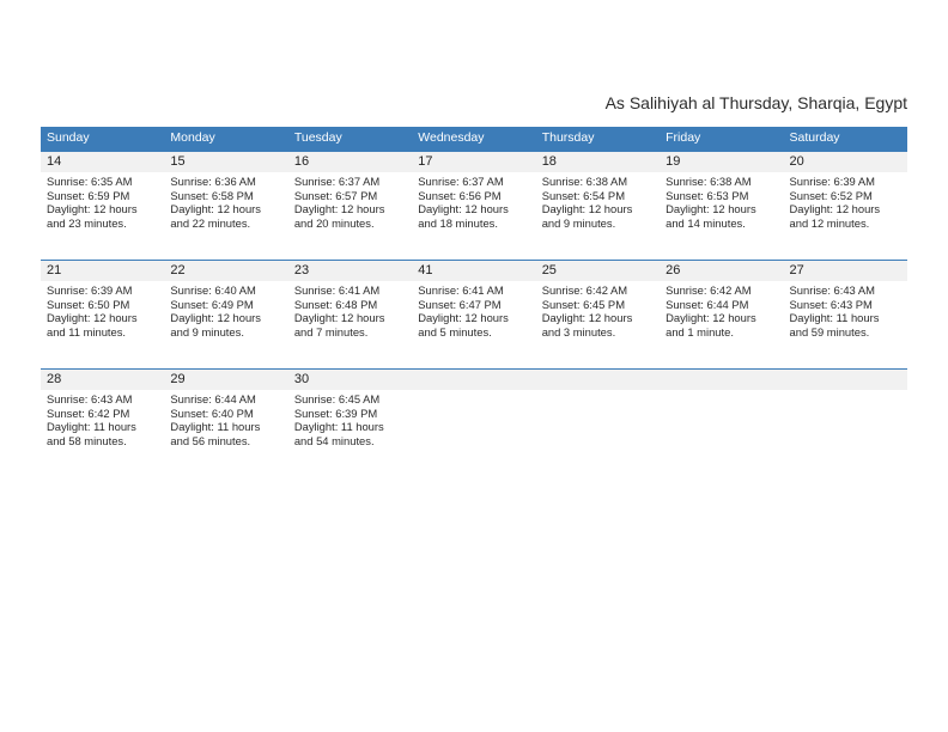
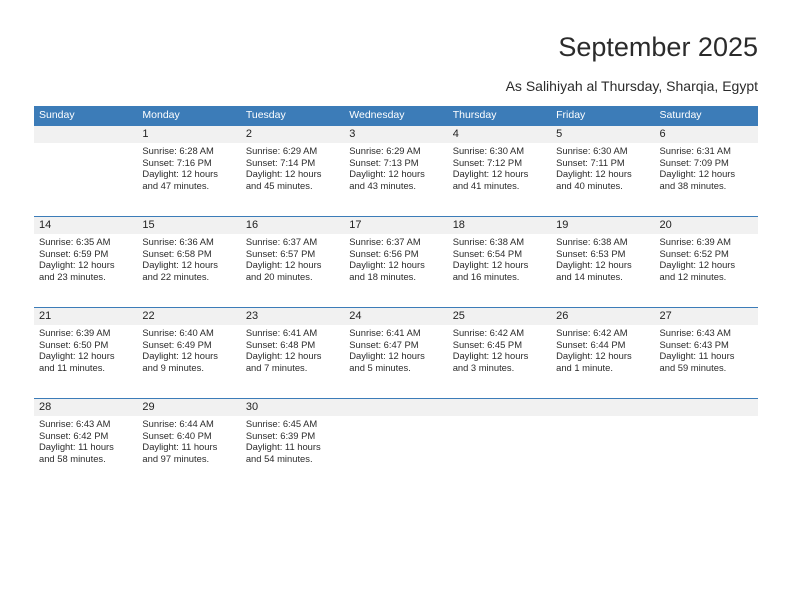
+ September 2025
  As Salihiyah al Thursday, Sharqia, Egypt
  Sunday	Monday	Tuesday	Wednesday	Thursday	Friday	Saturday
+ 	1 Sunrise: 6:28 AM Sunset: 7:16 PM Daylight: 12 hours and 47 minutes.	2 Sunrise: 6:29 AM Sunset: 7:14 PM Daylight: 12 hours and 45 minutes.	3 Sunrise: 6:29 AM Sunset: 7:13 PM Daylight: 12 hours and 43 minutes.	4 Sunrise: 6:30 AM Sunset: 7:12 PM Daylight: 12 hours and 41 minutes.	5 Sunrise: 6:30 AM Sunset: 7:11 PM Daylight: 12 hours and 40 minutes.	6 Sunrise: 6:31 AM Sunset: 7:09 PM Daylight: 12 hours and 38 minutes.
- 14 Sunrise: 6:35 AM Sunset: 6:59 PM Daylight: 12 hours and 23 minutes.	15 Sunrise: 6:36 AM Sunset: 6:58 PM Daylight: 12 hours and 22 minutes.	16 Sunrise: 6:37 AM Sunset: 6:57 PM Daylight: 12 hours and 20 minutes.	17 Sunrise: 6:37 AM Sunset: 6:56 PM Daylight: 12 hours and 18 minutes.	18 Sunrise: 6:38 AM Sunset: 6:54 PM Daylight: 12 hours and 9 minutes.	19 Sunrise: 6:38 AM Sunset: 6:53 PM Daylight: 12 hours and 14 minutes.	20 Sunrise: 6:39 AM Sunset: 6:52 PM Daylight: 12 hours and 12 minutes.
+ 14 Sunrise: 6:35 AM Sunset: 6:59 PM Daylight: 12 hours and 23 minutes.	15 Sunrise: 6:36 AM Sunset: 6:58 PM Daylight: 12 hours and 22 minutes.	16 Sunrise: 6:37 AM Sunset: 6:57 PM Daylight: 12 hours and 20 minutes.	17 Sunrise: 6:37 AM Sunset: 6:56 PM Daylight: 12 hours and 18 minutes.	18 Sunrise: 6:38 AM Sunset: 6:54 PM Daylight: 12 hours and 16 minutes.	19 Sunrise: 6:38 AM Sunset: 6:53 PM Daylight: 12 hours and 14 minutes.	20 Sunrise: 6:39 AM Sunset: 6:52 PM Daylight: 12 hours and 12 minutes.
- 21 Sunrise: 6:39 AM Sunset: 6:50 PM Daylight: 12 hours and 11 minutes.	22 Sunrise: 6:40 AM Sunset: 6:49 PM Daylight: 12 hours and 9 minutes.	23 Sunrise: 6:41 AM Sunset: 6:48 PM Daylight: 12 hours and 7 minutes.	41 Sunrise: 6:41 AM Sunset: 6:47 PM Daylight: 12 hours and 5 minutes.	25 Sunrise: 6:42 AM Sunset: 6:45 PM Daylight: 12 hours and 3 minutes.	26 Sunrise: 6:42 AM Sunset: 6:44 PM Daylight: 12 hours and 1 minute.	27 Sunrise: 6:43 AM Sunset: 6:43 PM Daylight: 11 hours and 59 minutes.
+ 21 Sunrise: 6:39 AM Sunset: 6:50 PM Daylight: 12 hours and 11 minutes.	22 Sunrise: 6:40 AM Sunset: 6:49 PM Daylight: 12 hours and 9 minutes.	23 Sunrise: 6:41 AM Sunset: 6:48 PM Daylight: 12 hours and 7 minutes.	24 Sunrise: 6:41 AM Sunset: 6:47 PM Daylight: 12 hours and 5 minutes.	25 Sunrise: 6:42 AM Sunset: 6:45 PM Daylight: 12 hours and 3 minutes.	26 Sunrise: 6:42 AM Sunset: 6:44 PM Daylight: 12 hours and 1 minute.	27 Sunrise: 6:43 AM Sunset: 6:43 PM Daylight: 11 hours and 59 minutes.
- 28 Sunrise: 6:43 AM Sunset: 6:42 PM Daylight: 11 hours and 58 minutes.	29 Sunrise: 6:44 AM Sunset: 6:40 PM Daylight: 11 hours and 56 minutes.	30 Sunrise: 6:45 AM Sunset: 6:39 PM Daylight: 11 hours and 54 minutes.
+ 28 Sunrise: 6:43 AM Sunset: 6:42 PM Daylight: 11 hours and 58 minutes.	29 Sunrise: 6:44 AM Sunset: 6:40 PM Daylight: 11 hours and 97 minutes.	30 Sunrise: 6:45 AM Sunset: 6:39 PM Daylight: 11 hours and 54 minutes.
